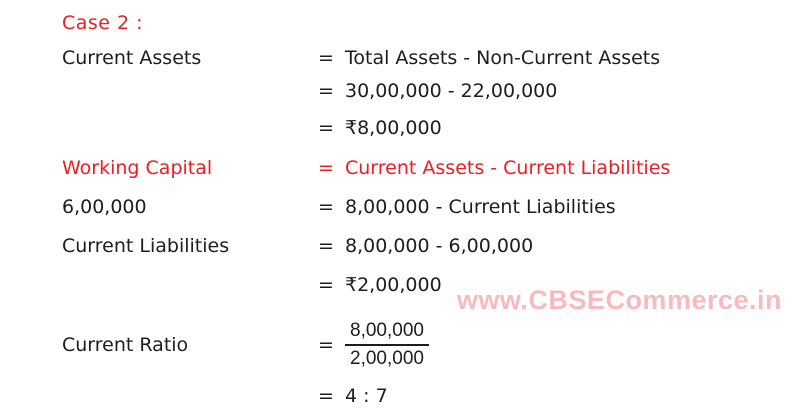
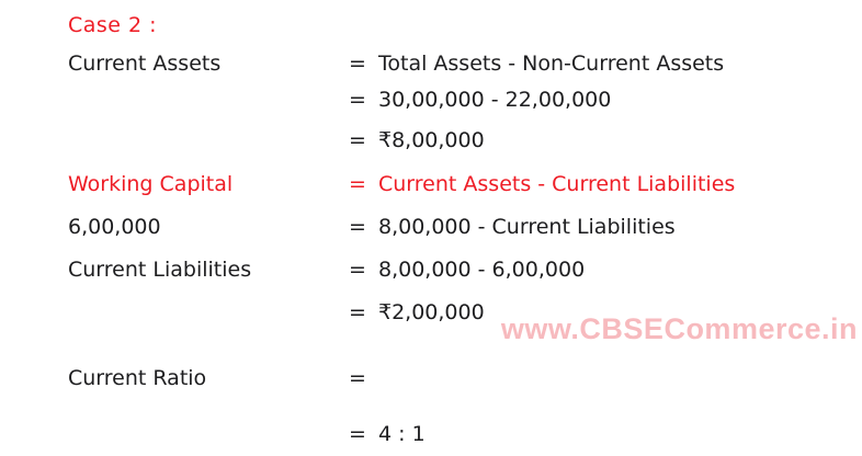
  Case 2 :
  Current Assets
  =
  Total Assets - Non-Current Assets
  =
  30,00,000 - 22,00,000
  =
  ₹8,00,000
  Working Capital
  =
  Current Assets - Current Liabilities
  6,00,000
  =
  8,00,000 - Current Liabilities
  Current Liabilities
  =
  8,00,000 - 6,00,000
  =
  ₹2,00,000
  Current Ratio
  =
- 8,00,000
- 2,00,000
  =
- 4 : 7
+ 4 : 1
  www.CBSECommerce.in
